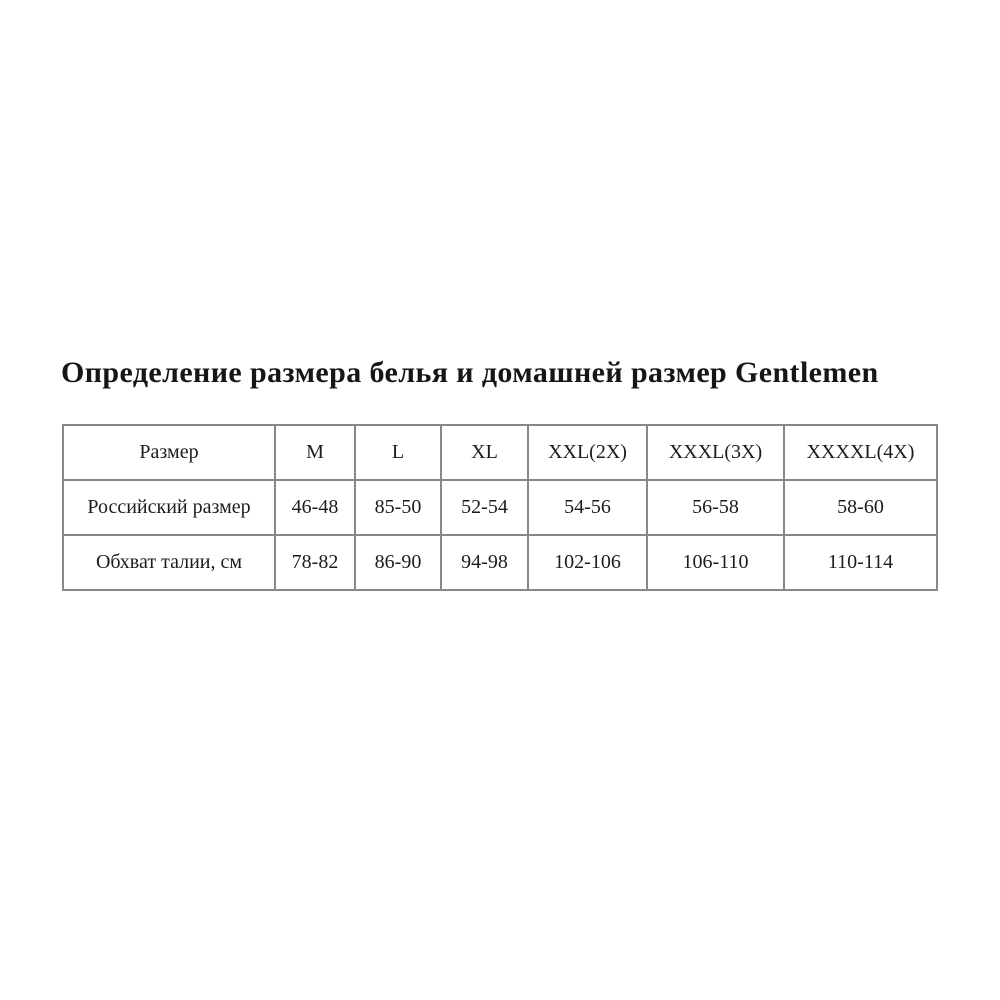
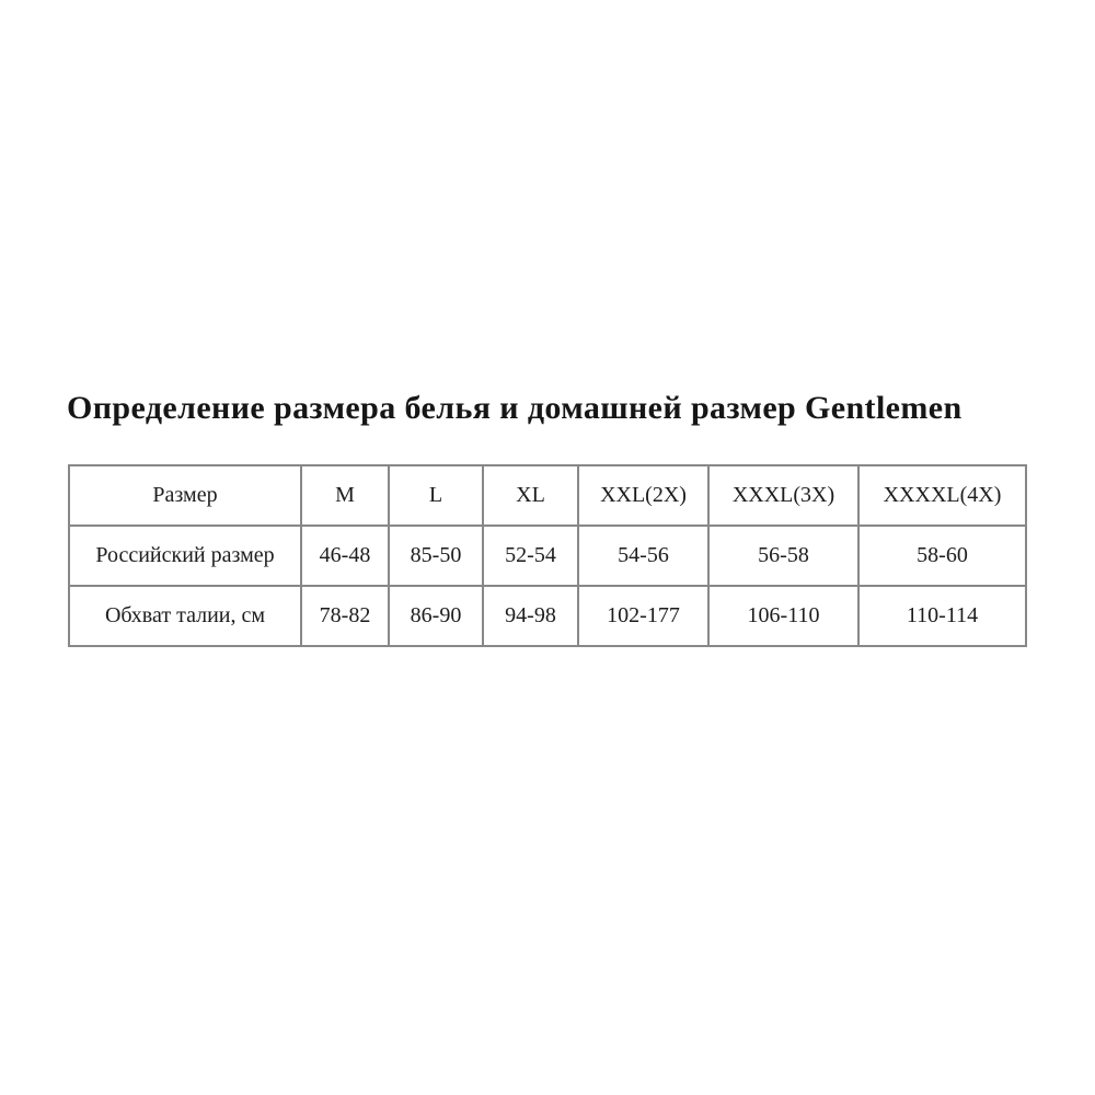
  Определение размера белья и домашней размер Gentlemen
  Размер	M	L	XL	XXL(2X)	XXXL(3X)	XXXXL(4X)
  Российский размер	46-48	85-50	52-54	54-56	56-58	58-60
- Обхват талии, см	78-82	86-90	94-98	102-106	106-110	110-114
+ Обхват талии, см	78-82	86-90	94-98	102-177	106-110	110-114
